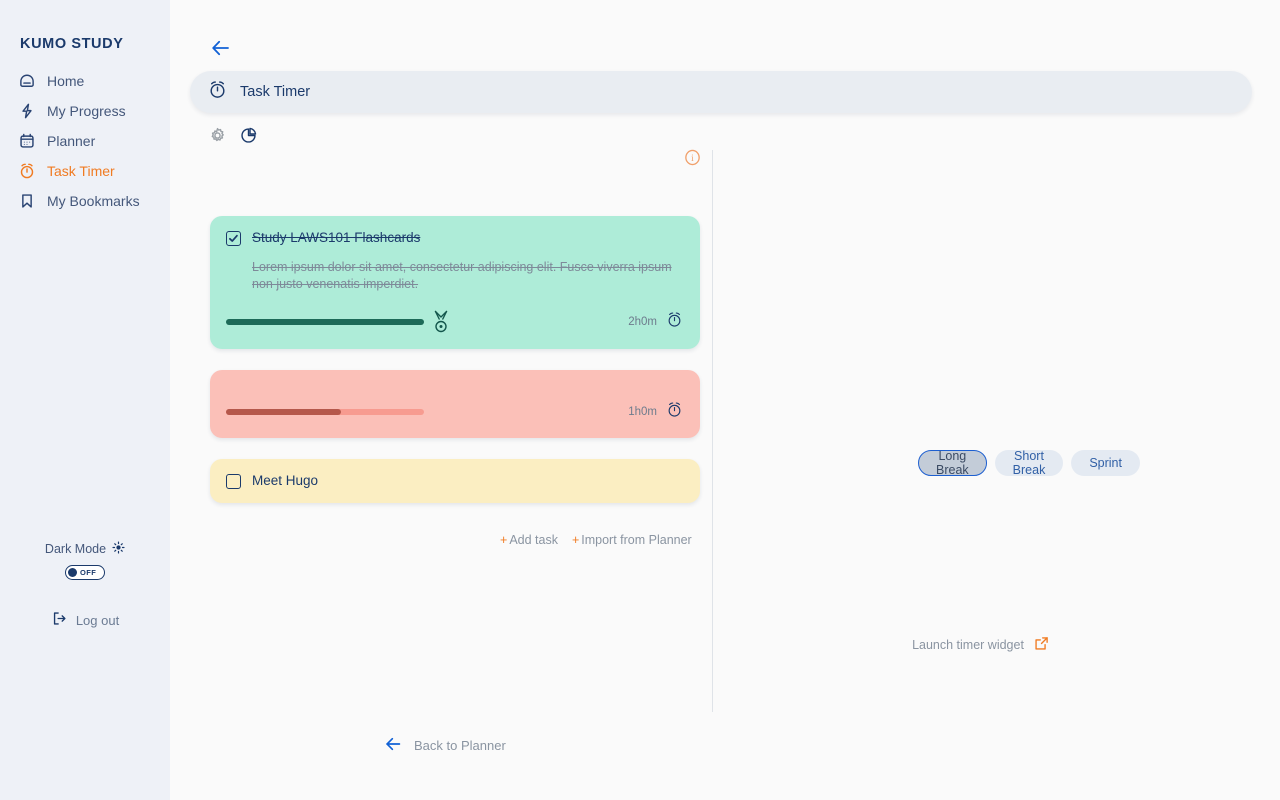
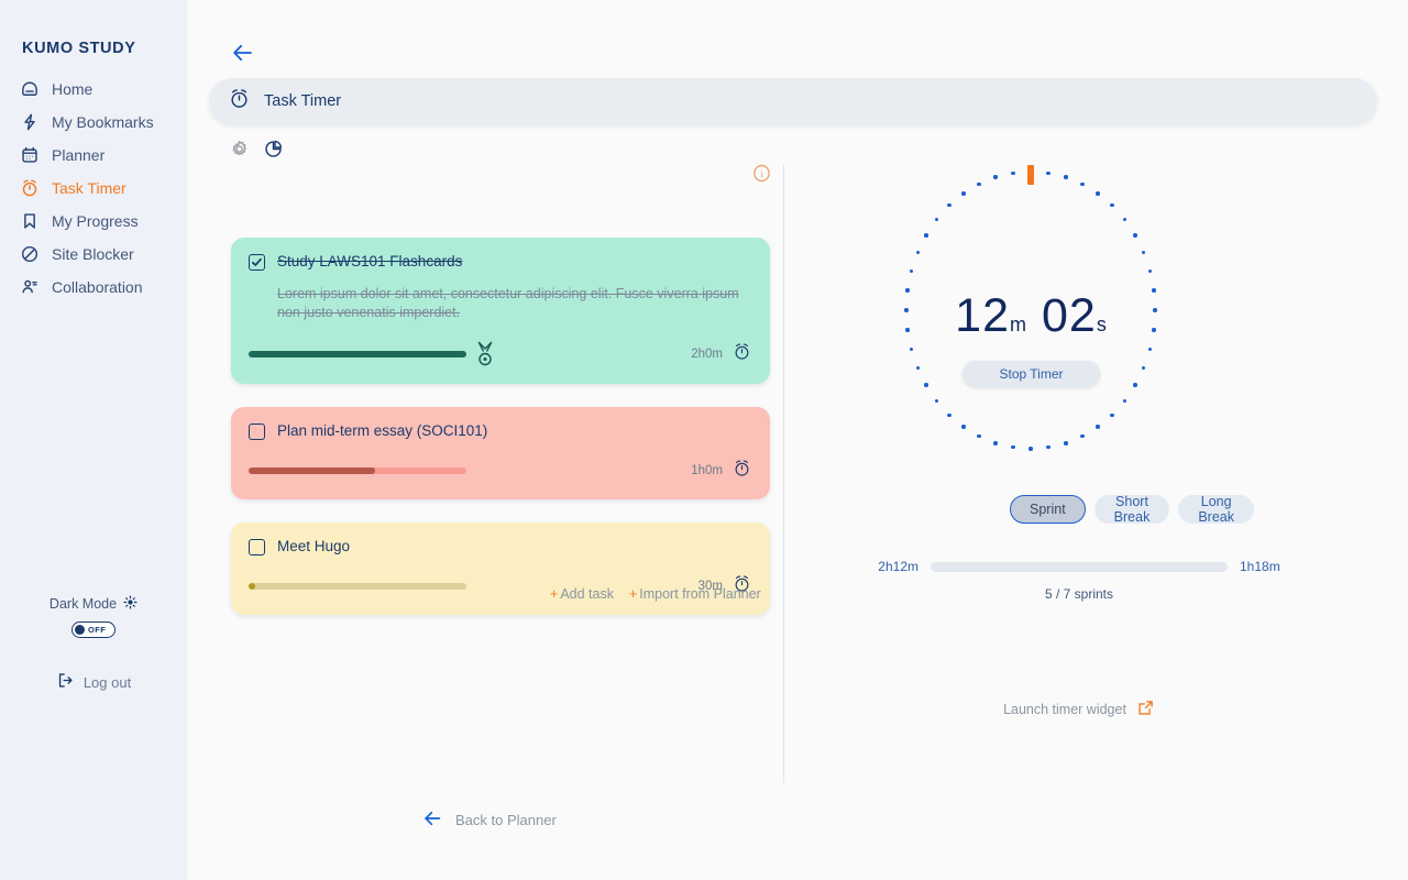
  KUMO STUDY
  Home
- My Progress
+ My Bookmarks
  Planner
  Task Timer
- My Bookmarks
+ My Progress
+ Site Blocker
+ Collaboration
  Dark Mode
  OFF
  Log out
  Task Timer
  i
  Study LAWS101 Flashcards
  Lorem ipsum dolor sit amet, consectetur adipiscing elit. Fusce viverra ipsum non justo venenatis imperdiet.
  2h0m
+ Plan mid-term essay (SOCI101)
  1h0m
  Meet Hugo
+ 30m
  + Add task
  + Import from Planner
+ 12m 02s
+ Stop Timer
- Long Break
+ Sprint
  Short Break
- Sprint
+ Long Break
+ 2h12m
+ 1h18m
+ 5 / 7 sprints
  Launch timer widget
  Back to Planner
